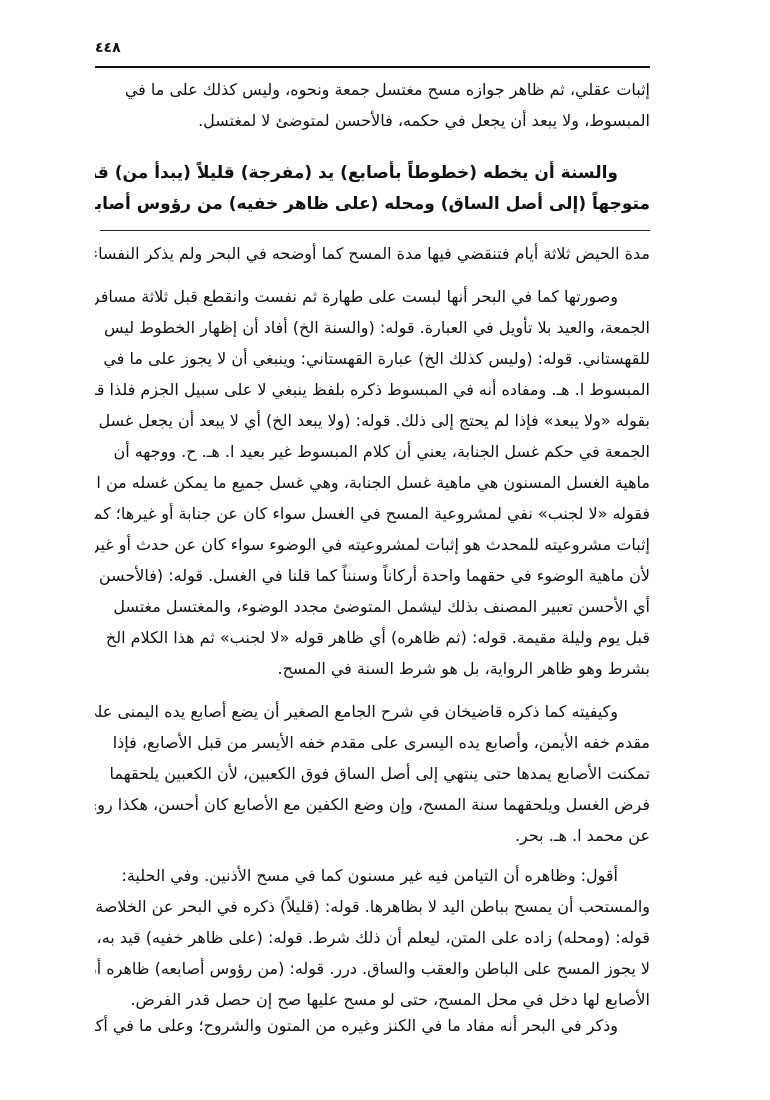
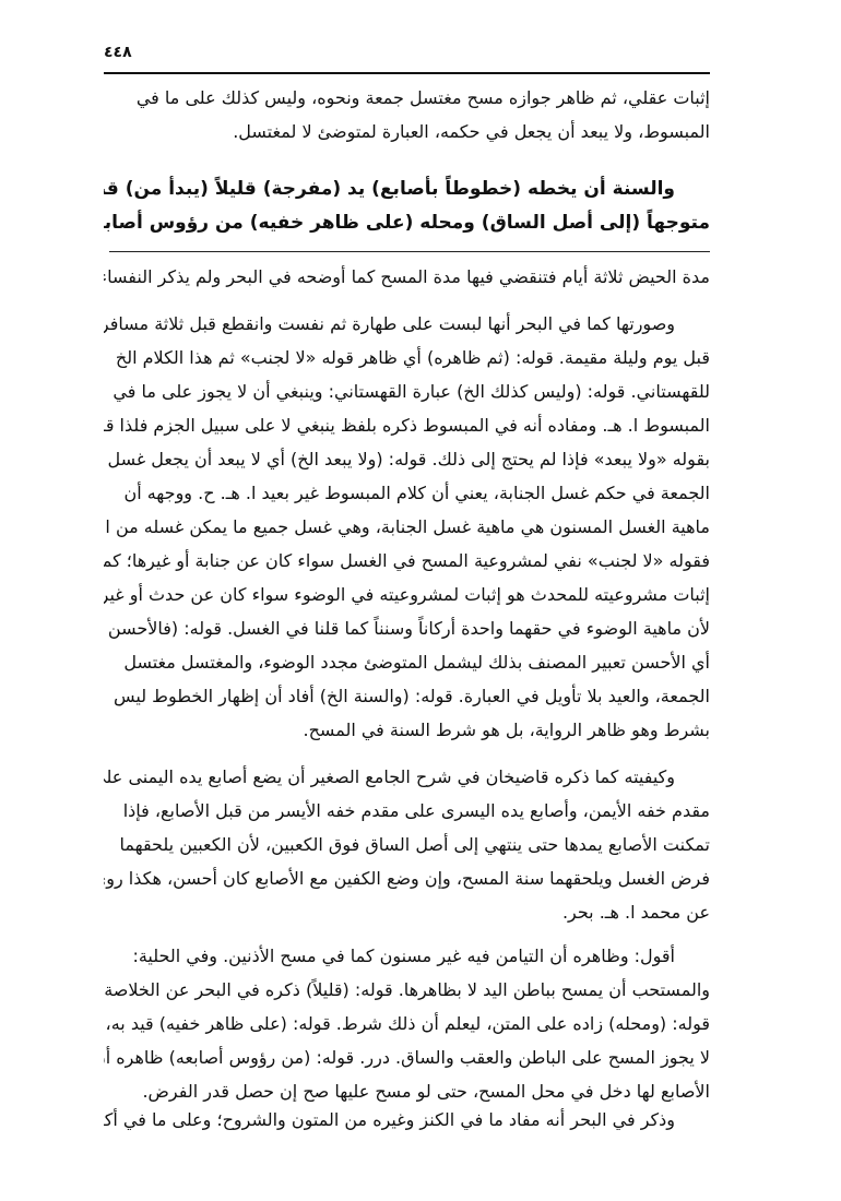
  ٤٤٨
  إثبات عقلي، ثم ظاهر جوازه مسح مغتسل جمعة ونحوه، وليس كذلك على ما في
- المبسوط، ولا يبعد أن يجعل في حكمه، فالأحسن لمتوضئ لا لمغتسل.
+ المبسوط، ولا يبعد أن يجعل في حكمه، العبارة لمتوضئ لا لمغتسل.
  والسنة أن يخطه (خطوطاً بأصابع) يد (مفرجة) قليلاً (يبدأ من) قب
  متوجهاً (إلى أصل الساق) ومحله (على ظاهر خفيه) من رؤوس أصاب
  مدة الحيض ثلاثة أيام فتنقضي فيها مدة المسح كما أوضحه في البحر ولم يذكر النفساء
  وصورتها كما في البحر أنها لبست على طهارة ثم نفست وانقطع قبل ثلاثة مسافر
- الجمعة، والعيد بلا تأويل في العبارة. قوله: (والسنة الخ) أفاد أن إظهار الخطوط ليس
+ قبل يوم وليلة مقيمة. قوله: (ثم ظاهره) أي ظاهر قوله «لا لجنب» ثم هذا الكلام الخ
  للقهستاني. قوله: (وليس كذلك الخ) عبارة القهستاني: وينبغي أن لا يجوز على ما في
  المبسوط ا. هـ. ومفاده أنه في المبسوط ذكره بلفظ ينبغي لا على سبيل الجزم فلذا ق
  بقوله «ولا يبعد» فإذا لم يحتج إلى ذلك. قوله: (ولا يبعد الخ) أي لا يبعد أن يجعل غسل
  الجمعة في حكم غسل الجنابة، يعني أن كلام المبسوط غير بعيد ا. هـ. ح. ووجهه أن
  ماهية الغسل المسنون هي ماهية غسل الجنابة، وهي غسل جميع ما يمكن غسله من ا
  فقوله «لا لجنب» نفي لمشروعية المسح في الغسل سواء كان عن جنابة أو غيرها؛ كم
  إثبات مشروعيته للمحدث هو إثبات لمشروعيته في الوضوء سواء كان عن حدث أو غير
  لأن ماهية الوضوء في حقهما واحدة أركاناً وسنناً كما قلنا في الغسل. قوله: (فالأحسن
  أي الأحسن تعبير المصنف بذلك ليشمل المتوضئ مجدد الوضوء، والمغتسل مغتسل
- قبل يوم وليلة مقيمة. قوله: (ثم ظاهره) أي ظاهر قوله «لا لجنب» ثم هذا الكلام الخ
+ الجمعة، والعيد بلا تأويل في العبارة. قوله: (والسنة الخ) أفاد أن إظهار الخطوط ليس
  بشرط وهو ظاهر الرواية، بل هو شرط السنة في المسح.
  وكيفيته كما ذكره قاضيخان في شرح الجامع الصغير أن يضع أصابع يده اليمنى عل
  مقدم خفه الأيمن، وأصابع يده اليسرى على مقدم خفه الأيسر من قبل الأصابع، فإذا
  تمكنت الأصابع يمدها حتى ينتهي إلى أصل الساق فوق الكعبين، لأن الكعبين يلحقهما
  فرض الغسل ويلحقهما سنة المسح، وإن وضع الكفين مع الأصابع كان أحسن، هكذا رو
  عن محمد ا. هـ. بحر.
  أقول: وظاهره أن التيامن فيه غير مسنون كما في مسح الأذنين. وفي الحلية:
  والمستحب أن يمسح بباطن اليد لا بظاهرها. قوله: (قليلاً) ذكره في البحر عن الخلاصة
  قوله: (ومحله) زاده على المتن، ليعلم أن ذلك شرط. قوله: (على ظاهر خفيه) قيد به،
  لا يجوز المسح على الباطن والعقب والساق. درر. قوله: (من رؤوس أصابعه) ظاهره أ
  الأصابع لها دخل في محل المسح، حتى لو مسح عليها صح إن حصل قدر الفرض.
  وذكر في البحر أنه مفاد ما في الكنز وغيره من المتون والشروح؛ وعلى ما في أك
